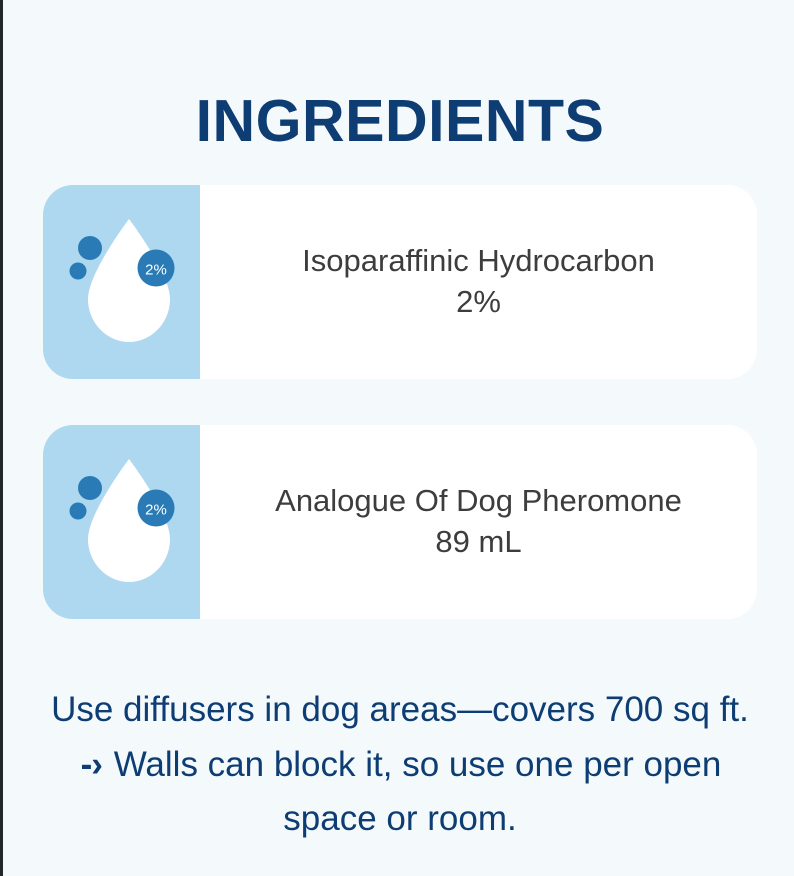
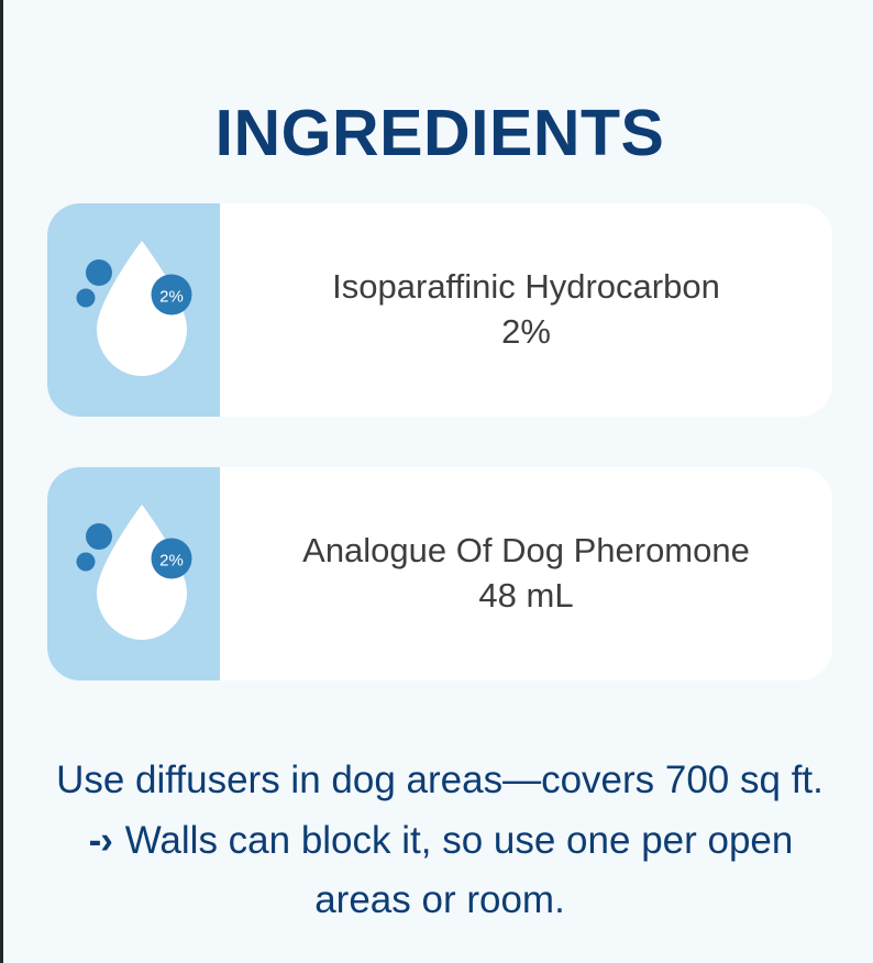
  INGREDIENTS
  2%
  Isoparaffinic Hydrocarbon
  2%
  2%
  Analogue Of Dog Pheromone
- 89 mL
+ 48 mL
- Use diffusers in dog areas—covers 700 sq ft. ‑› Walls can block it, so use one per open space or room.
+ Use diffusers in dog areas—covers 700 sq ft. ‑› Walls can block it, so use one per open areas or room.
